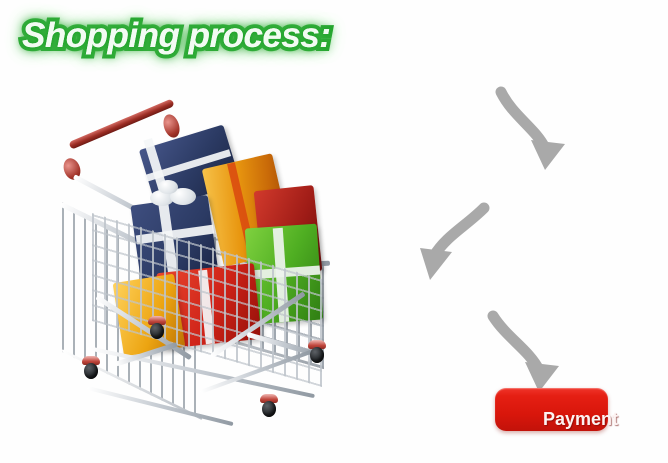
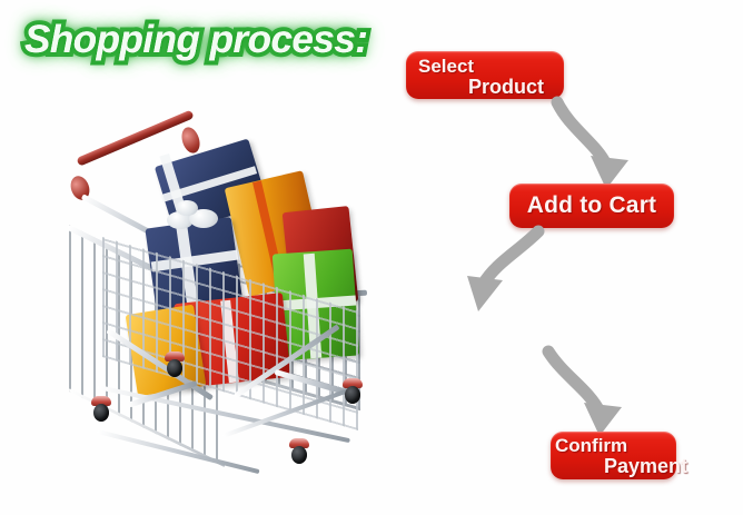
  Shopping process:
+ Select
+ Product
+ Add to Cart
+ Confirm
  Payment
